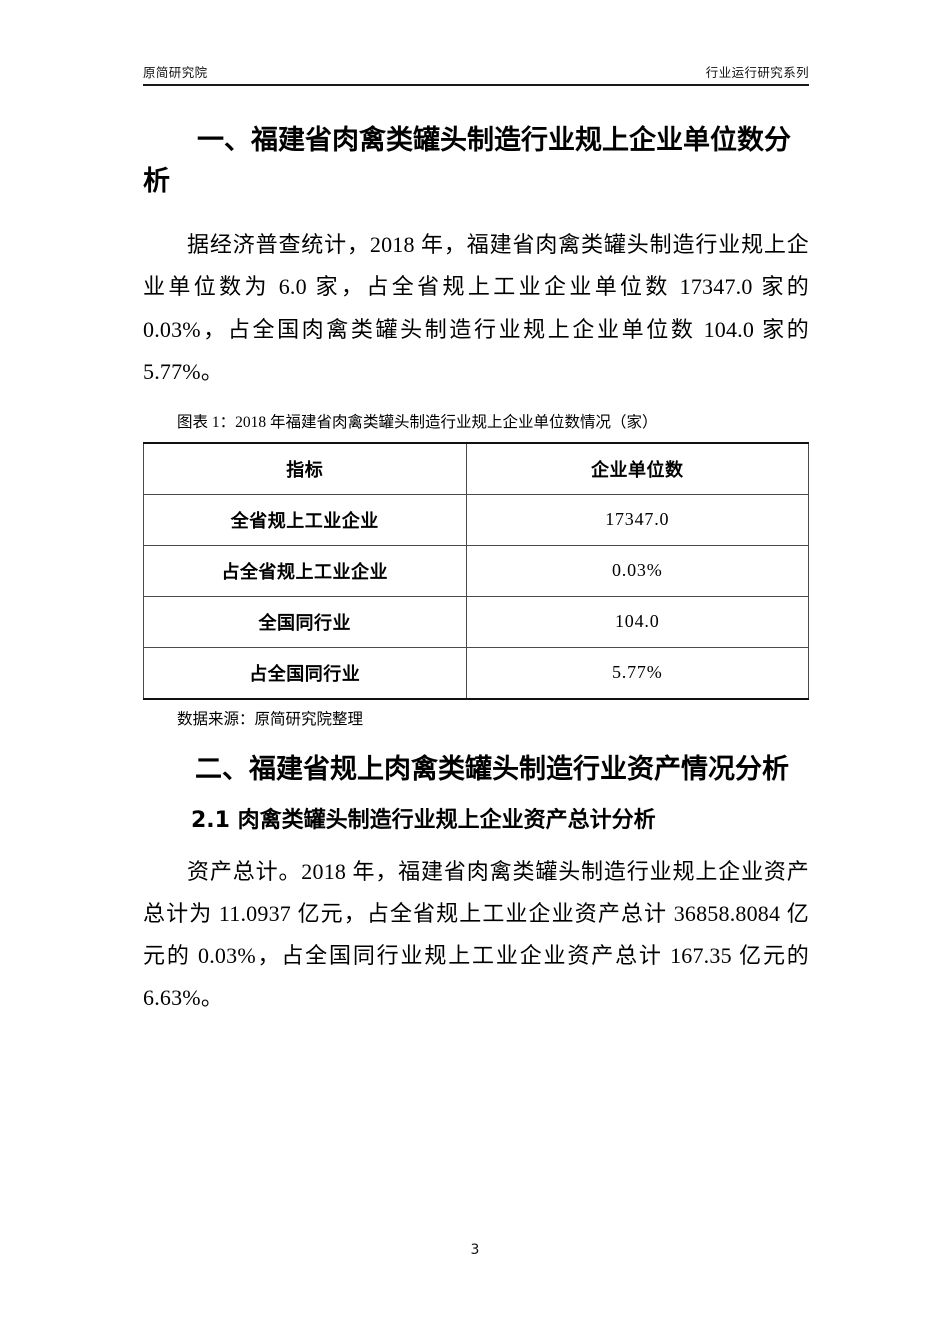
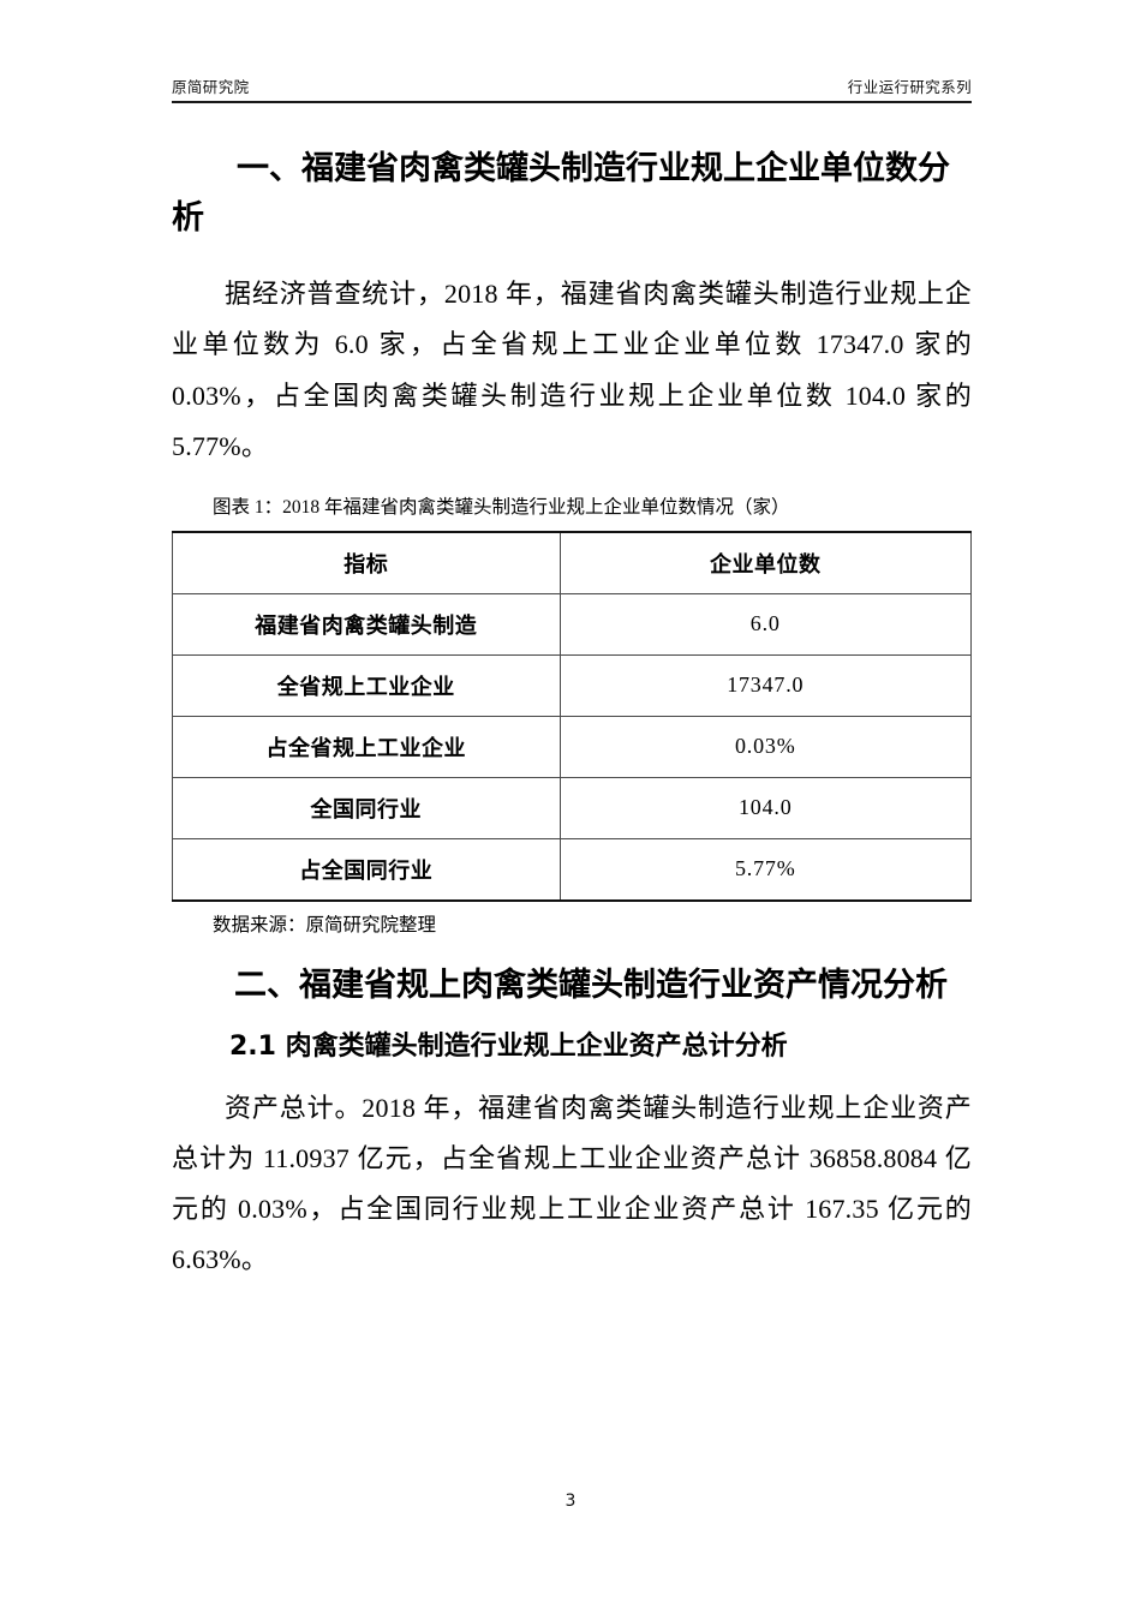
  原简研究院
  行业运行研究系列
  一、福建省肉禽类罐头制造行业规上企业单位数分析
  据经济普查统计，2018 年，福建省肉禽类罐头制造行业规上企业单位数为 6.0 家，占全省规上工业企业单位数 17347.0 家的 0.03%，占全国肉禽类罐头制造行业规上企业单位数 104.0 家的 5.77%。
  图表 1：2018 年福建省肉禽类罐头制造行业规上企业单位数情况（家）
  指标	企业单位数
+ 福建省肉禽类罐头制造	6.0
  全省规上工业企业	17347.0
  占全省规上工业企业	0.03%
  全国同行业	104.0
  占全国同行业	5.77%
  数据来源：原简研究院整理
  二、福建省规上肉禽类罐头制造行业资产情况分析
  2.1 肉禽类罐头制造行业规上企业资产总计分析
  资产总计。2018 年，福建省肉禽类罐头制造行业规上企业资产总计为 11.0937 亿元，占全省规上工业企业资产总计 36858.8084 亿元的 0.03%，占全国同行业规上工业企业资产总计 167.35 亿元的 6.63%。
  3
